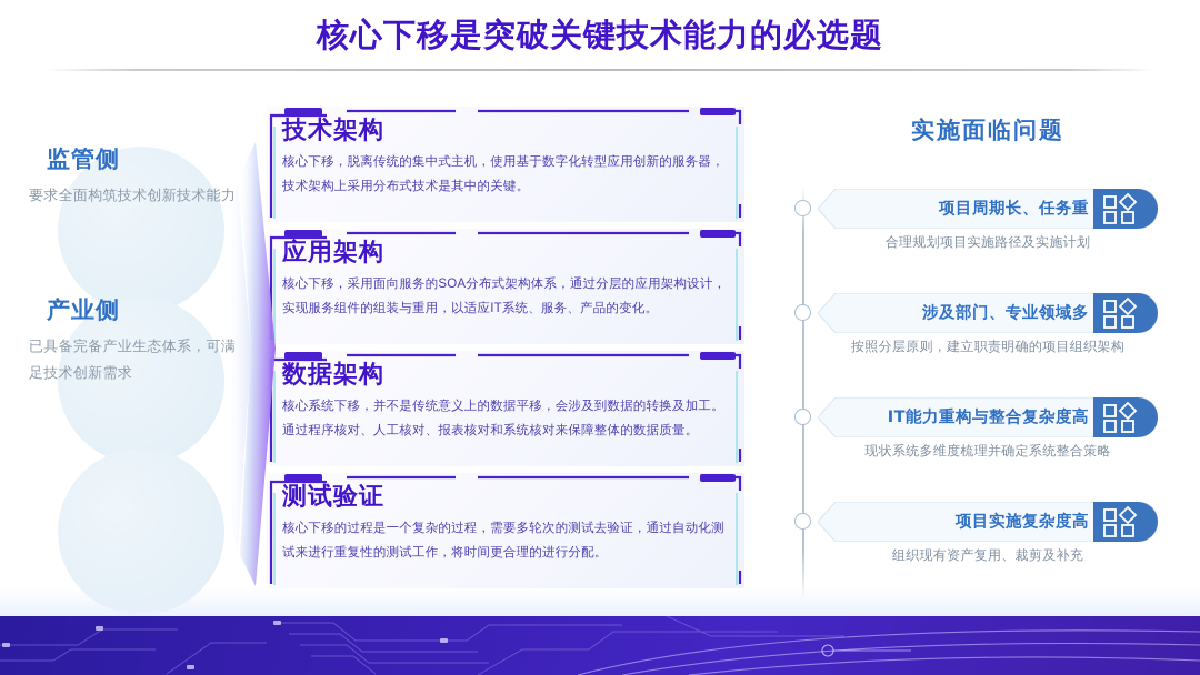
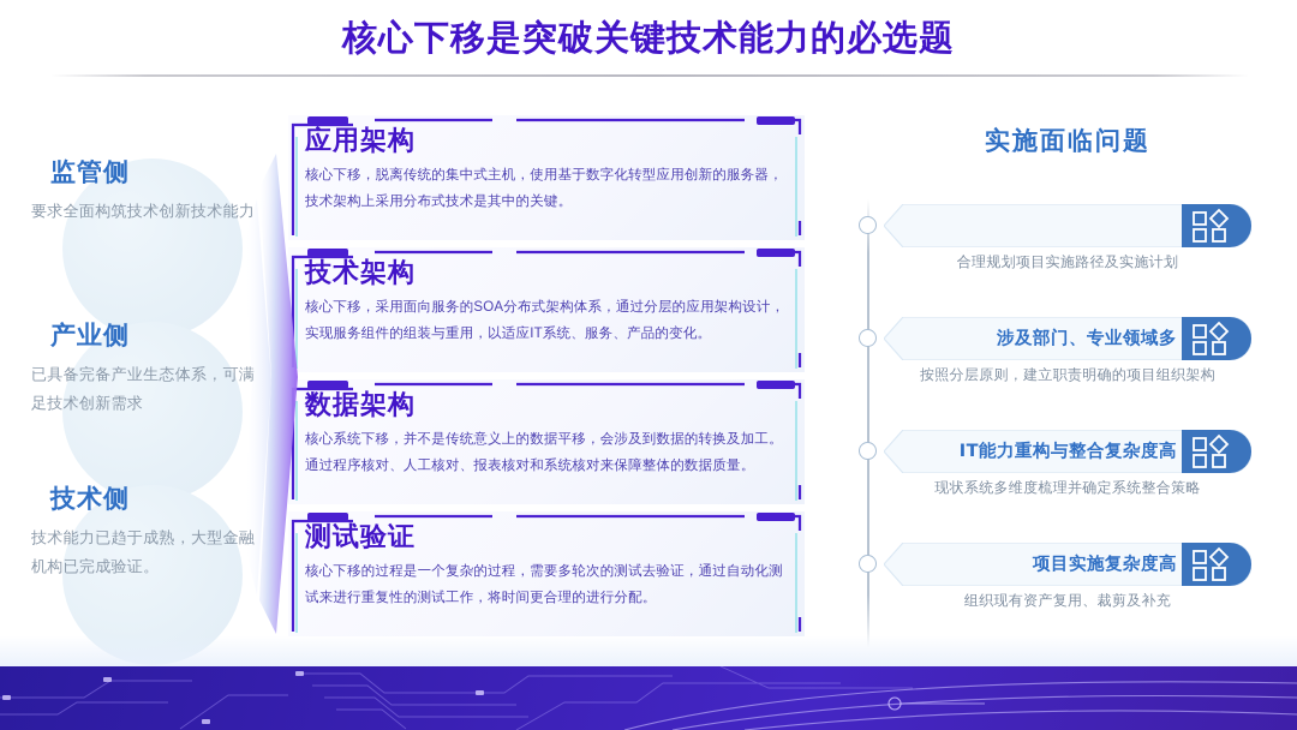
  核心下移是突破关键技术能力的必选题
  监管侧
  要求全面构筑技术创新技术能力
  产业侧
  已具备完备产业生态体系，可满足技术创新需求
+ 技术侧
+ 技术能力已趋于成熟，大型金融机构已完成验证。
- 技术架构
+ 应用架构
  核心下移，脱离传统的集中式主机，使用基于数字化转型应用创新的服务器，技术架构上采用分布式技术是其中的关键。
- 应用架构
+ 技术架构
  核心下移，采用面向服务的SOA分布式架构体系，通过分层的应用架构设计，实现服务组件的组装与重用，以适应IT系统、服务、产品的变化。
  数据架构
  核心系统下移，并不是传统意义上的数据平移，会涉及到数据的转换及加工。通过程序核对、人工核对、报表核对和系统核对来保障整体的数据质量。
  测试验证
  核心下移的过程是一个复杂的过程，需要多轮次的测试去验证，通过自动化测试来进行重复性的测试工作，将时间更合理的进行分配。
  实施面临问题
- 项目周期长、任务重
  合理规划项目实施路径及实施计划
  涉及部门、专业领域多
  按照分层原则，建立职责明确的项目组织架构
  IT能力重构与整合复杂度高
  现状系统多维度梳理并确定系统整合策略
  项目实施复杂度高
  组织现有资产复用、裁剪及补充
